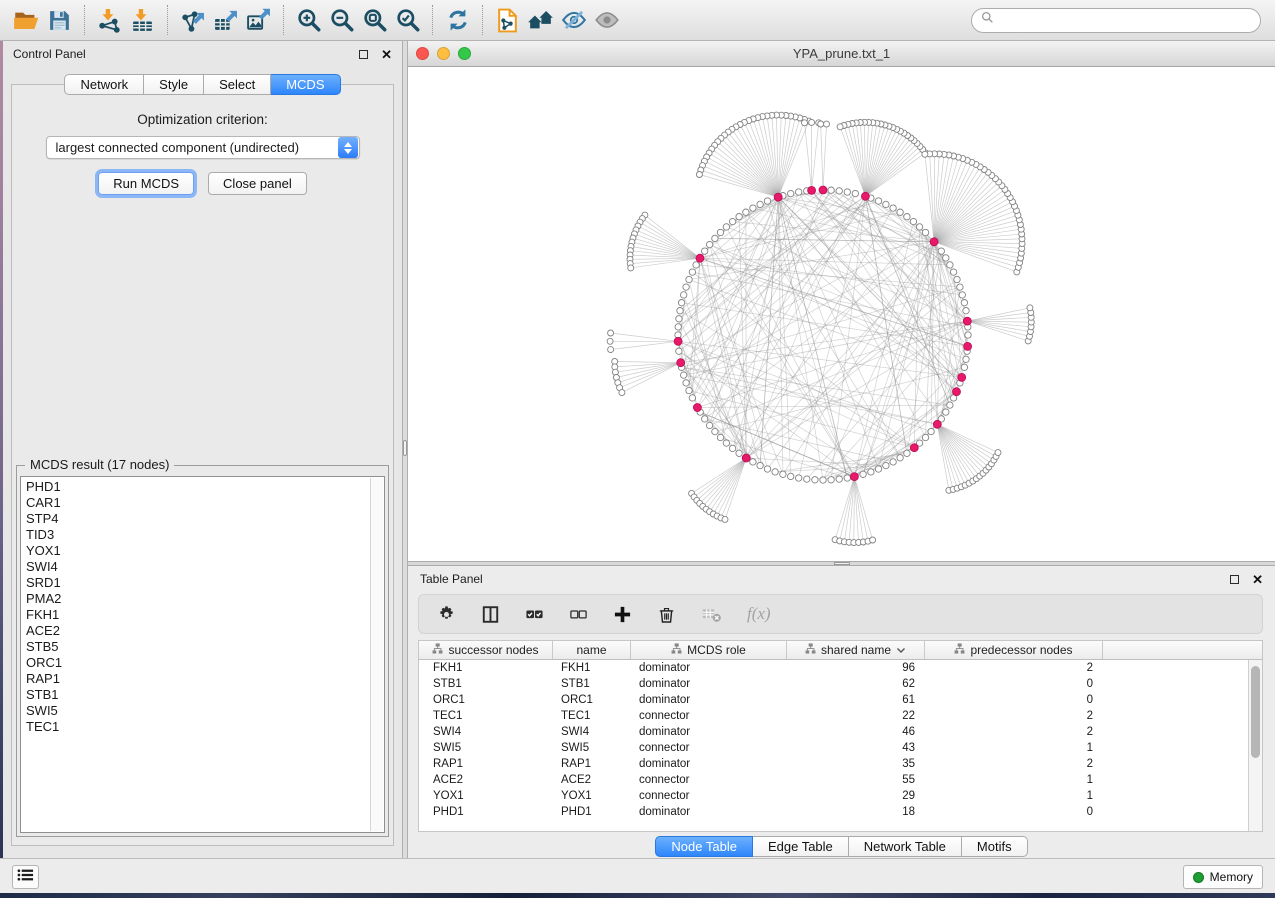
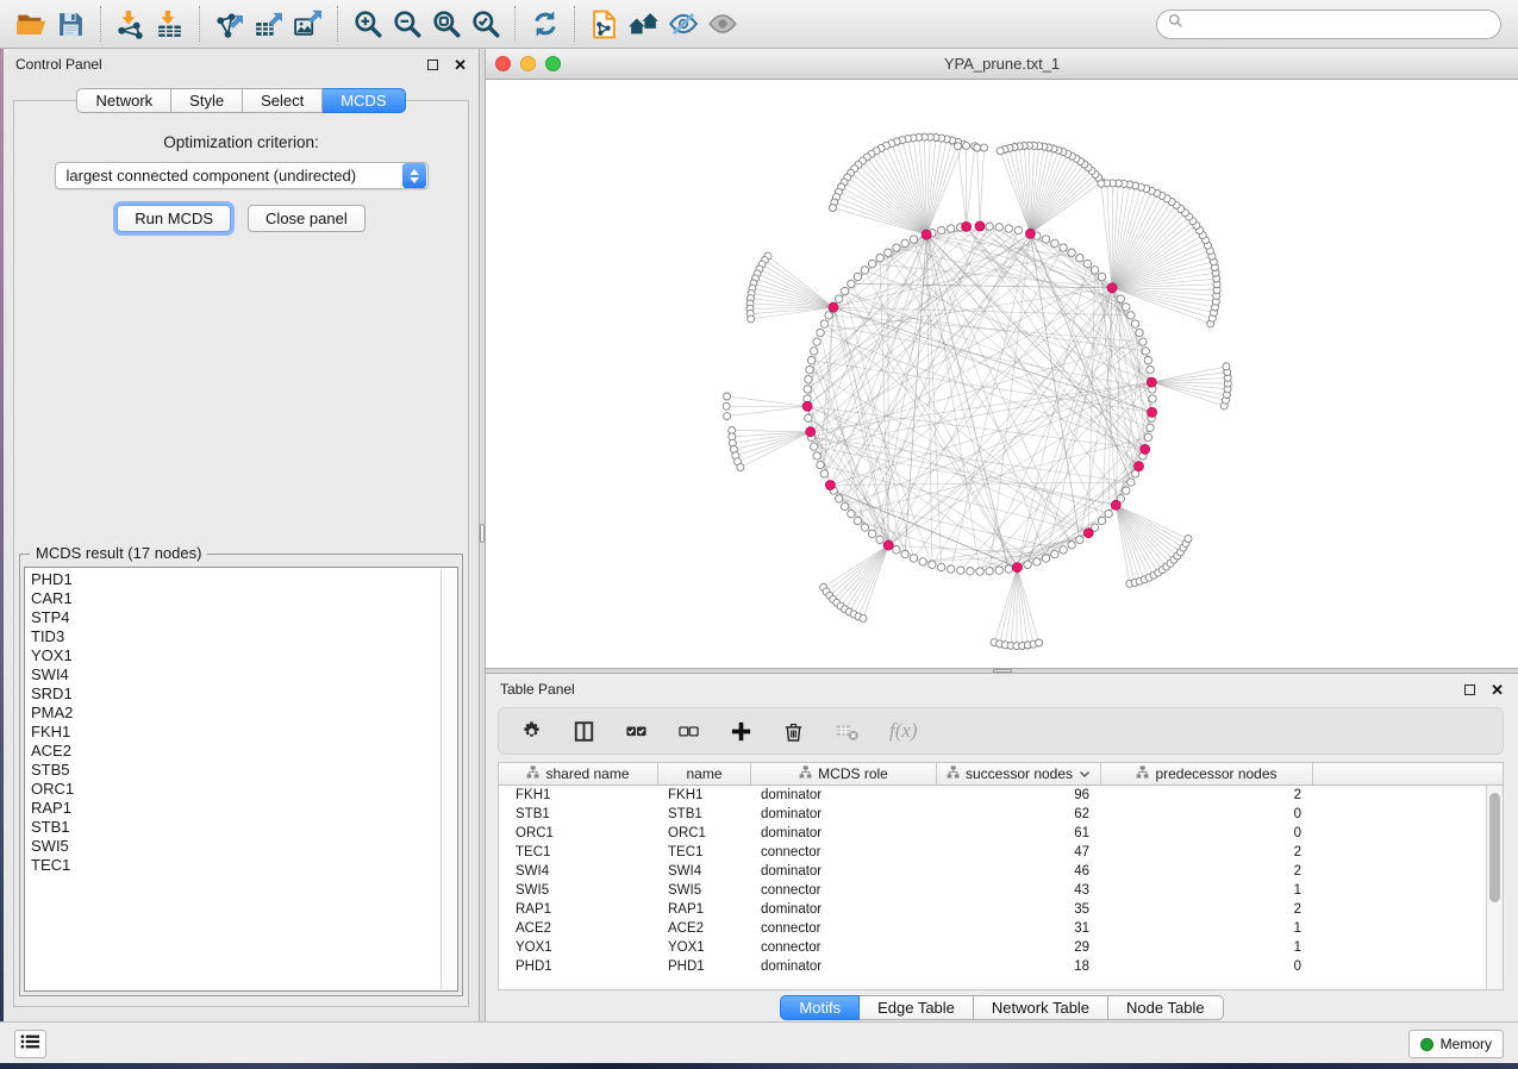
  Control Panel
  ✕
  Network
  Style
  Select
  MCDS
  Optimization criterion:
  largest connected component (undirected)
  Run MCDS
  Close panel
  MCDS result (17 nodes)
  PHD1
  CAR1
  STP4
  TID3
  YOX1
  SWI4
  SRD1
  PMA2
  FKH1
  ACE2
  STB5
  ORC1
  RAP1
  STB1
  SWI5
  TEC1
  YPA_prune.txt_1
  Table Panel
  ✕
  f(x)
- successor nodes
+ shared name
  name
  MCDS role
- shared name
+ successor nodes
  predecessor nodes
  FKH1
  FKH1
  dominator
  96
  2
  STB1
  STB1
  dominator
  62
  0
  ORC1
  ORC1
  dominator
  61
  0
  TEC1
  TEC1
  connector
- 22
+ 47
  2
  SWI4
  SWI4
  dominator
  46
  2
  SWI5
  SWI5
  connector
  43
  1
  RAP1
  RAP1
  dominator
  35
  2
  ACE2
  ACE2
  connector
- 55
+ 31
  1
  YOX1
  YOX1
  connector
  29
  1
  PHD1
  PHD1
  dominator
  18
  0
- Node Table
+ Motifs
  Edge Table
  Network Table
- Motifs
+ Node Table
  Memory
